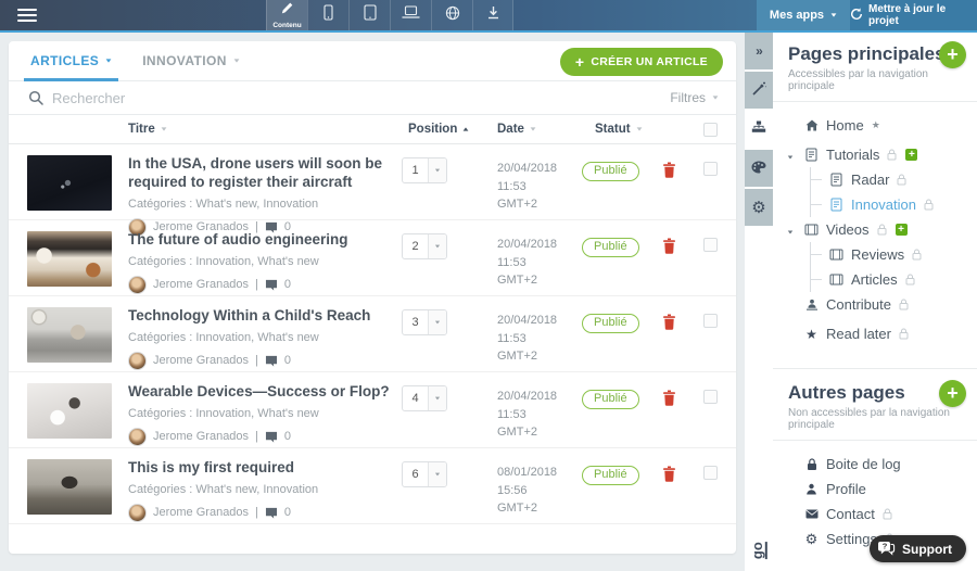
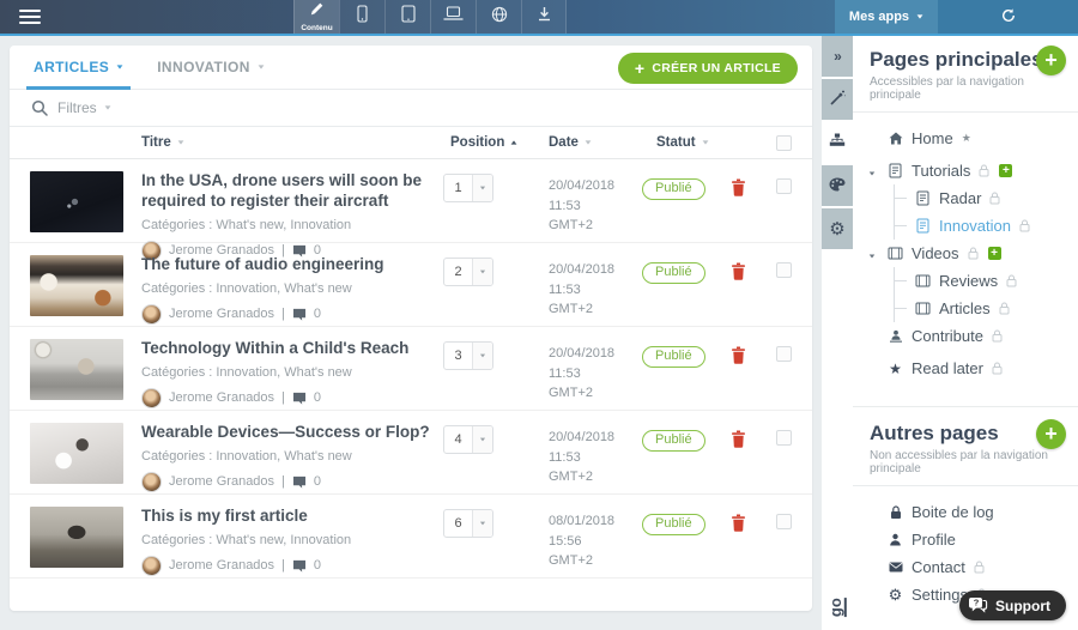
  Mes apps
- Mettre à jour le projet
  ARTICLES
  INNOVATION
  +
  CRÉER UN ARTICLE
- Rechercher
  Filtres
  Titre
  Position
  Date
  Statut
  In the USA, drone users will soon be required to register their aircraft
  Catégories : What's new, Innovation
  Jerome Granados
  |
  0
  1
  20/04/2018
  11:53 GMT+2
  Publié
  The future of audio engineering
  Catégories : Innovation, What's new
  Jerome Granados
  |
  0
  2
  20/04/2018
  11:53 GMT+2
  Publié
  Technology Within a Child's Reach
  Catégories : Innovation, What's new
  Jerome Granados
  |
  0
  3
  20/04/2018
  11:53 GMT+2
  Publié
  Wearable Devices—Success or Flop?
  Catégories : Innovation, What's new
  Jerome Granados
  |
  0
  4
  20/04/2018
  11:53 GMT+2
  Publié
- This is my first required
+ This is my first article
  Catégories : What's new, Innovation
  Jerome Granados
  |
  0
  6
  08/01/2018
  15:56 GMT+2
  Publié
  »
  ⚙
  Pages principale
  Accessibles par la navigation principale
  +
  Home
  ★
  Tutorials
  +
  Radar
  Innovation
  Videos
  +
  Reviews
  Articles
  Contribute
  ★
  Read later
  Autres pages
  Non accessibles par la navigation principale
  +
  Boite de log
  Profile
  Contact
  ⚙
  Setting
  ?
  Support
